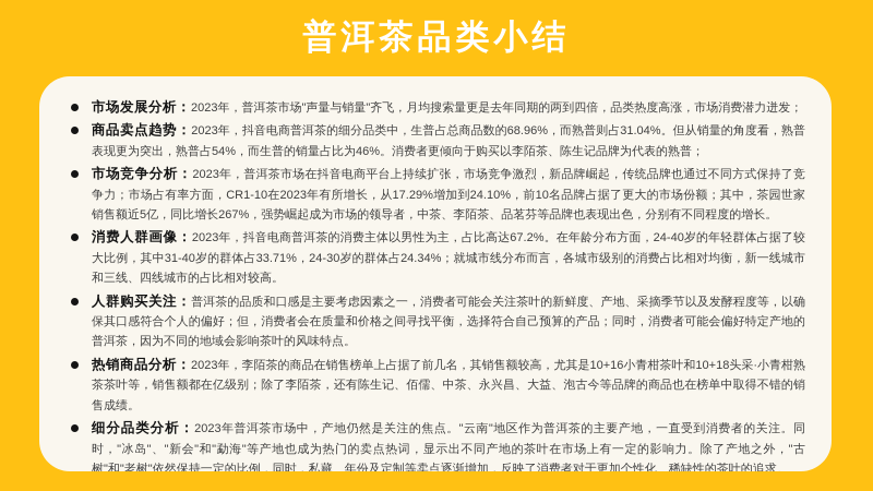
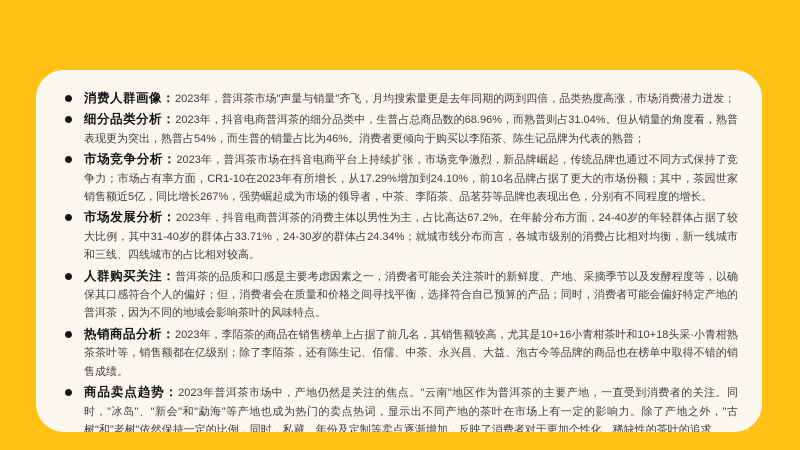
- 普洱茶品类小结
- 市场发展分析：2023年，普洱茶市场"声量与销量"齐飞，月均搜索量更是去年同期的两到四倍，品类热度高涨，市场消费潜力迸发；
+ 消费人群画像：2023年，普洱茶市场"声量与销量"齐飞，月均搜索量更是去年同期的两到四倍，品类热度高涨，市场消费潜力迸发；
- 商品卖点趋势：2023年，抖音电商普洱茶的细分品类中，生普占总商品数的68.96%，而熟普则占31.04%。但从销量的角度看，熟普表现更为突出，熟普占54%，而生普的销量占比为46%。消费者更倾向于购买以李陌茶、陈生记品牌为代表的熟普；
+ 细分品类分析：2023年，抖音电商普洱茶的细分品类中，生普占总商品数的68.96%，而熟普则占31.04%。但从销量的角度看，熟普表现更为突出，熟普占54%，而生普的销量占比为46%。消费者更倾向于购买以李陌茶、陈生记品牌为代表的熟普；
  市场竞争分析：2023年，普洱茶市场在抖音电商平台上持续扩张，市场竞争激烈，新品牌崛起，传统品牌也通过不同方式保持了竞争力；市场占有率方面，CR1-10在2023年有所增长，从17.29%增加到24.10%，前10名品牌占据了更大的市场份额；其中，茶园世家销售额近5亿，同比增长267%，强势崛起成为市场的领导者，中茶、李陌茶、品茗芬等品牌也表现出色，分别有不同程度的增长。
- 消费人群画像：2023年，抖音电商普洱茶的消费主体以男性为主，占比高达67.2%。在年龄分布方面，24-40岁的年轻群体占据了较大比例，其中31-40岁的群体占33.71%，24-30岁的群体占24.34%；就城市线分布而言，各城市级别的消费占比相对均衡，新一线城市和三线、四线城市的占比相对较高。
+ 市场发展分析：2023年，抖音电商普洱茶的消费主体以男性为主，占比高达67.2%。在年龄分布方面，24-40岁的年轻群体占据了较大比例，其中31-40岁的群体占33.71%，24-30岁的群体占24.34%；就城市线分布而言，各城市级别的消费占比相对均衡，新一线城市和三线、四线城市的占比相对较高。
  人群购买关注：普洱茶的品质和口感是主要考虑因素之一，消费者可能会关注茶叶的新鲜度、产地、采摘季节以及发酵程度等，以确保其口感符合个人的偏好；但，消费者会在质量和价格之间寻找平衡，选择符合自己预算的产品；同时，消费者可能会偏好特定产地的普洱茶，因为不同的地域会影响茶叶的风味特点。
  热销商品分析：2023年，李陌茶的商品在销售榜单上占据了前几名，其销售额较高，尤其是10+16小青柑茶叶和10+18头采·小青柑熟茶茶叶等，销售额都在亿级别；除了李陌茶，还有陈生记、佰儒、中茶、永兴昌、大益、泡古今等品牌的商品也在榜单中取得不错的销售成绩。
- 细分品类分析：2023年普洱茶市场中，产地仍然是关注的焦点。"云南"地区作为普洱茶的主要产地，一直受到消费者的关注。同时，"冰岛"、"新会"和"勐海"等产地也成为热门的卖点热词，显示出不同产地的茶叶在市场上有一定的影响力。除了产地之外，"古树"和"老树"依然保持一定的比例，同时，私藏、年份及定制等卖点逐渐增加，反映了消费者对于更加个性化、稀缺性的茶叶的追求。
+ 商品卖点趋势：2023年普洱茶市场中，产地仍然是关注的焦点。"云南"地区作为普洱茶的主要产地，一直受到消费者的关注。同时，"冰岛"、"新会"和"勐海"等产地也成为热门的卖点热词，显示出不同产地的茶叶在市场上有一定的影响力。除了产地之外，"古树"和"老树"依然保持一定的比例，同时，私藏、年份及定制等卖点逐渐增加，反映了消费者对于更加个性化、稀缺性的茶叶的追求。
